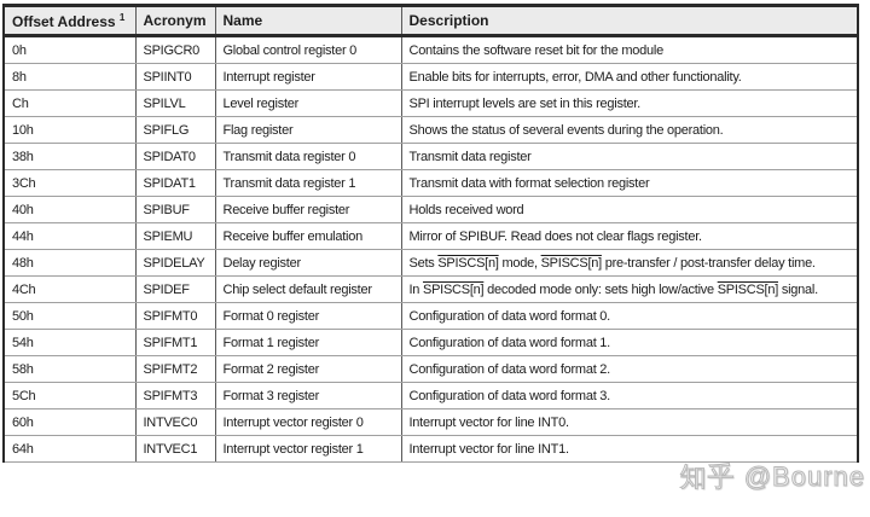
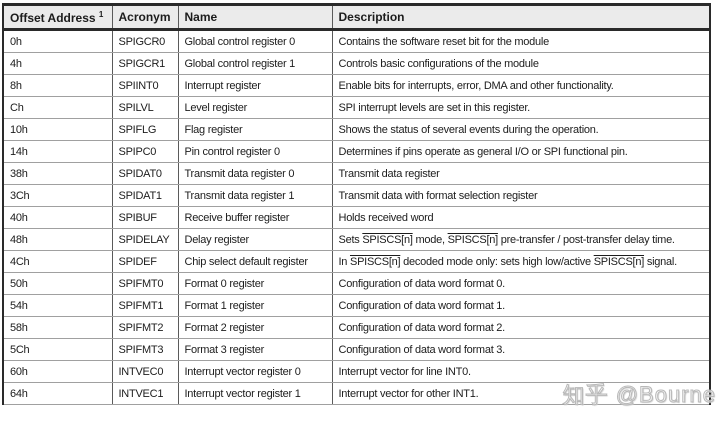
  Offset Address 1	Acronym	Name	Description
  0h	SPIGCR0	Global control register 0	Contains the software reset bit for the module
+ 4h	SPIGCR1	Global control register 1	Controls basic configurations of the module
  8h	SPIINT0	Interrupt register	Enable bits for interrupts, error, DMA and other functionality.
  Ch	SPILVL	Level register	SPI interrupt levels are set in this register.
  10h	SPIFLG	Flag register	Shows the status of several events during the operation.
+ 14h	SPIPC0	Pin control register 0	Determines if pins operate as general I/O or SPI functional pin.
  38h	SPIDAT0	Transmit data register 0	Transmit data register
  3Ch	SPIDAT1	Transmit data register 1	Transmit data with format selection register
  40h	SPIBUF	Receive buffer register	Holds received word
- 44h	SPIEMU	Receive buffer emulation	Mirror of SPIBUF. Read does not clear flags register.
  48h	SPIDELAY	Delay register	Sets SPISCS[n] mode, SPISCS[n] pre-transfer / post-transfer delay time.
  4Ch	SPIDEF	Chip select default register	In SPISCS[n] decoded mode only: sets high low/active SPISCS[n] signal.
  50h	SPIFMT0	Format 0 register	Configuration of data word format 0.
  54h	SPIFMT1	Format 1 register	Configuration of data word format 1.
  58h	SPIFMT2	Format 2 register	Configuration of data word format 2.
  5Ch	SPIFMT3	Format 3 register	Configuration of data word format 3.
  60h	INTVEC0	Interrupt vector register 0	Interrupt vector for line INT0.
- 64h	INTVEC1	Interrupt vector register 1	Interrupt vector for line INT1.
+ 64h	INTVEC1	Interrupt vector register 1	Interrupt vector for other INT1.
  知乎 @Bourne
